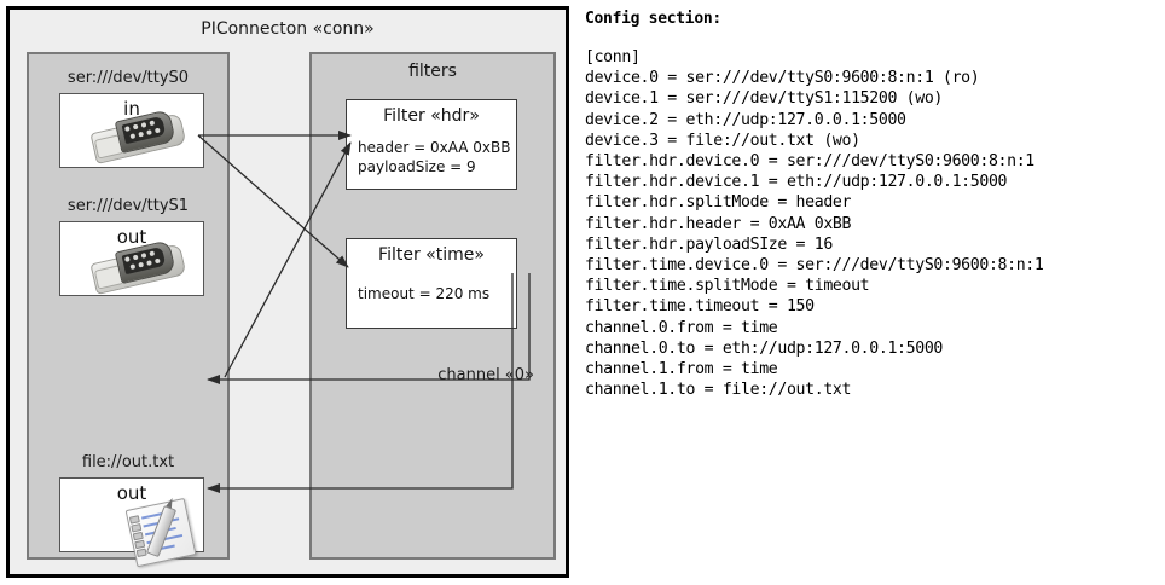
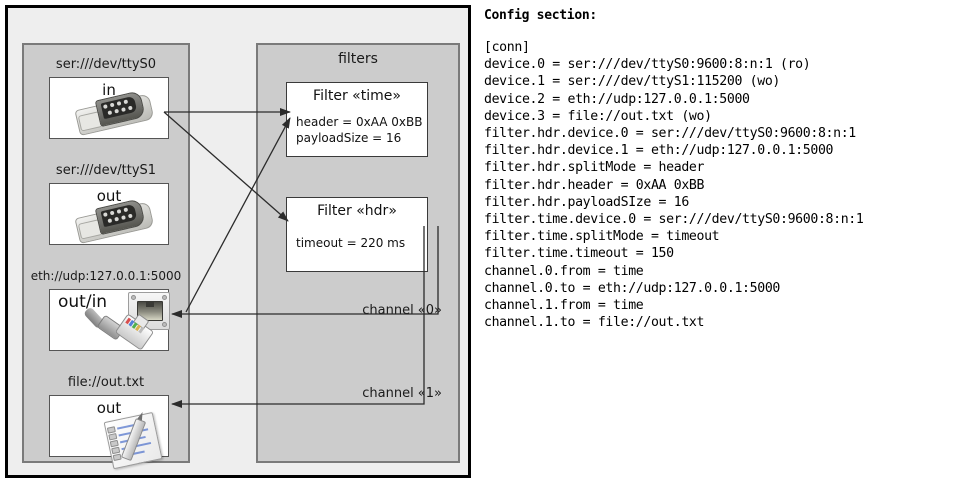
- PIConnecton «conn»
  ser:///dev/ttyS0
  in
  ser:///dev/ttyS1
  out
+ eth://udp:127.0.0.1:5000
+ out/in
  file://out.txt
  out
  filters
- Filter «hdr»
+ Filter «time»
  header = 0xAA 0xBB
- payloadSize = 9
+ payloadSize = 16
- Filter «time»
+ Filter «hdr»
  timeout = 220 ms
  channel «0
+ channel «1»
  Config section:
  [conn]
  device.0 = ser:///dev/ttyS0:9600:8:n:1 (ro)
  device.1 = ser:///dev/ttyS1:115200 (wo)
  device.2 = eth://udp:127.0.0.1:5000
  device.3 = file://out.txt (wo)
  filter.hdr.device.0 = ser:///dev/ttyS0:9600:8:n:1
  filter.hdr.device.1 = eth://udp:127.0.0.1:5000
  filter.hdr.splitMode = header
  filter.hdr.header = 0xAA 0xBB
  filter.hdr.payloadSIze = 16
  filter.time.device.0 = ser:///dev/ttyS0:9600:8:n:1
  filter.time.splitMode = timeout
  filter.time.timeout = 150
  channel.0.from = time
  channel.0.to = eth://udp:127.0.0.1:5000
  channel.1.from = time
  channel.1.to = file://out.txt
